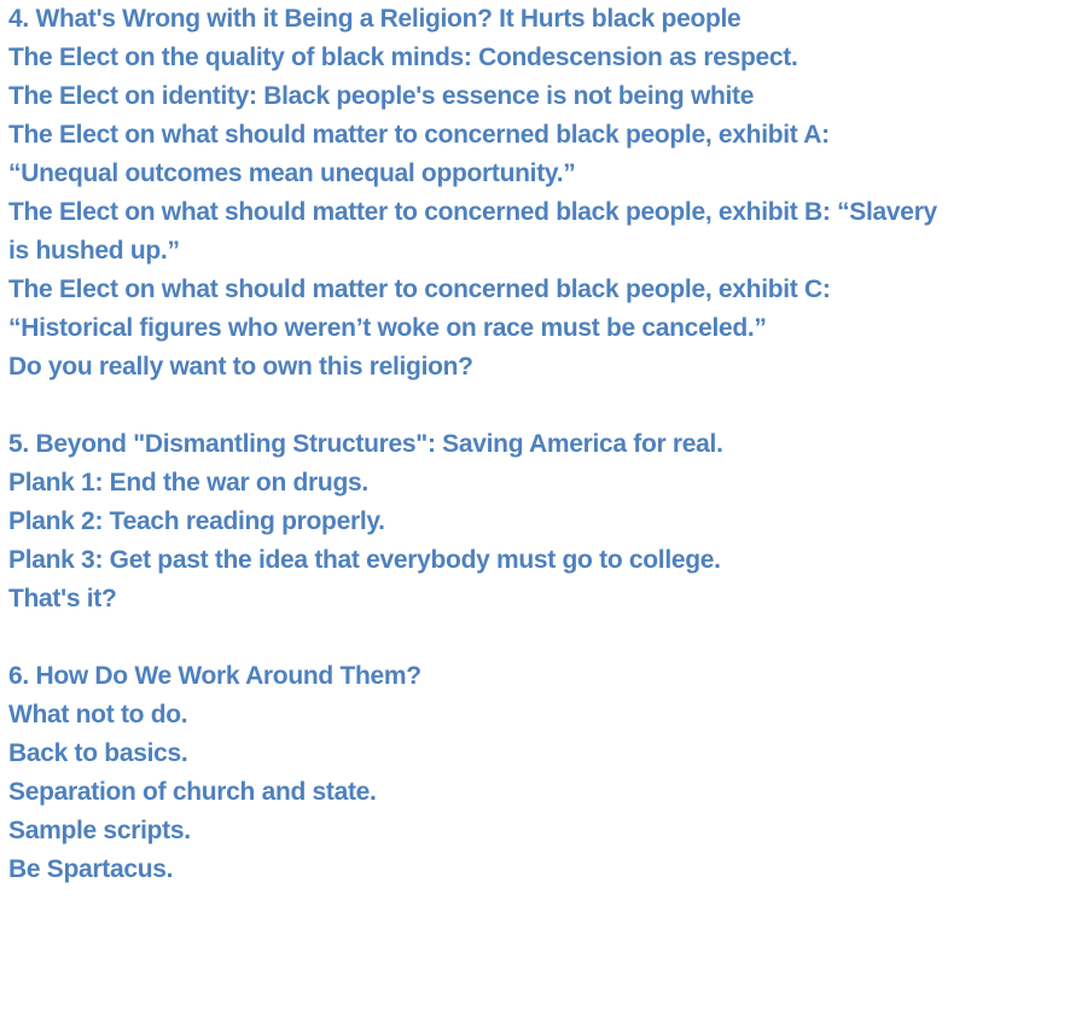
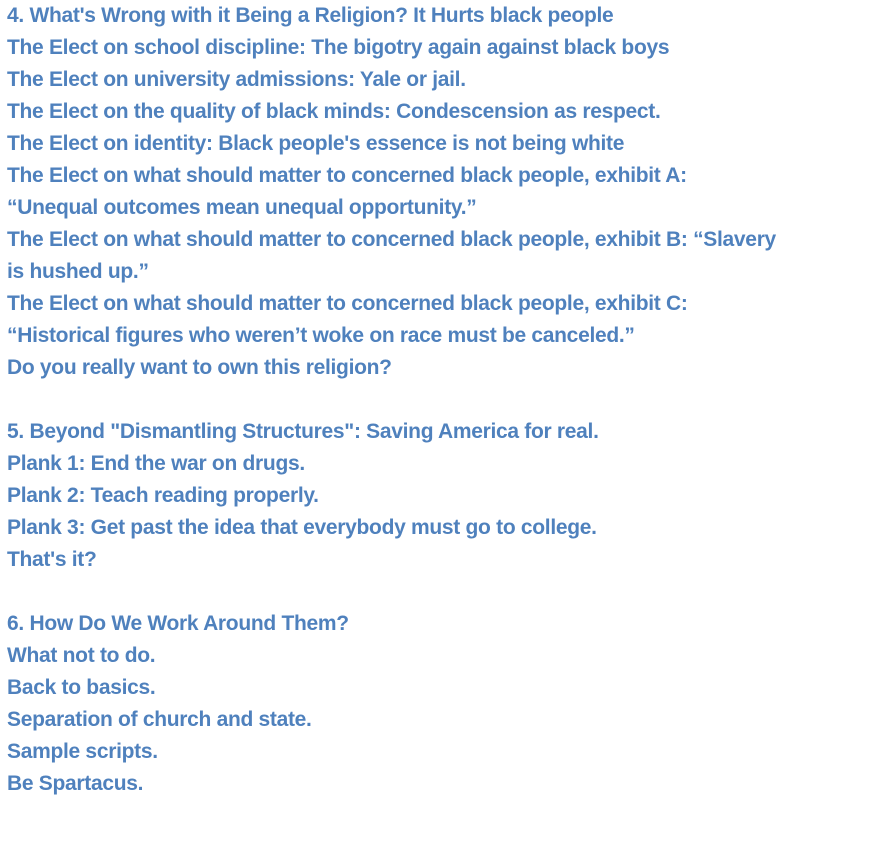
  4. What's Wrong with it Being a Religion? It Hurts black people
+ The Elect on school discipline: The bigotry again against black boys
+ The Elect on university admissions: Yale or jail.
  The Elect on the quality of black minds: Condescension as respect.
  The Elect on identity: Black people's essence is not being white
  The Elect on what should matter to concerned black people, exhibit A:
  “Unequal outcomes mean unequal opportunity.”
  The Elect on what should matter to concerned black people, exhibit B: “Slavery
  is hushed up.”
  The Elect on what should matter to concerned black people, exhibit C:
  “Historical figures who weren’t woke on race must be canceled.”
  Do you really want to own this religion?
  5. Beyond "Dismantling Structures": Saving America for real.
  Plank 1: End the war on drugs.
  Plank 2: Teach reading properly.
  Plank 3: Get past the idea that everybody must go to college.
  That's it?
  6. How Do We Work Around Them?
  What not to do.
  Back to basics.
  Separation of church and state.
  Sample scripts.
  Be Spartacus.
